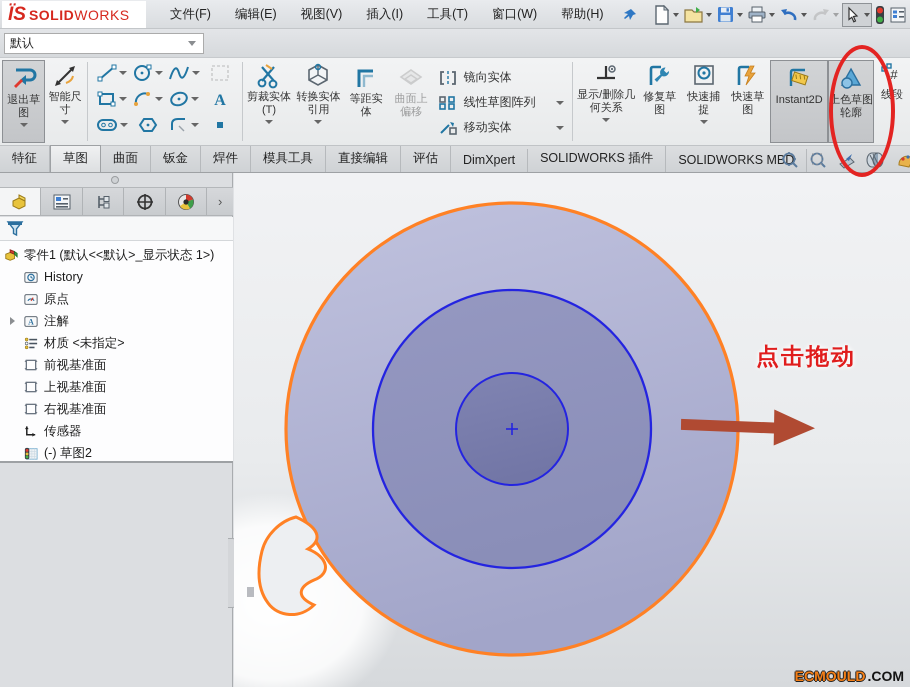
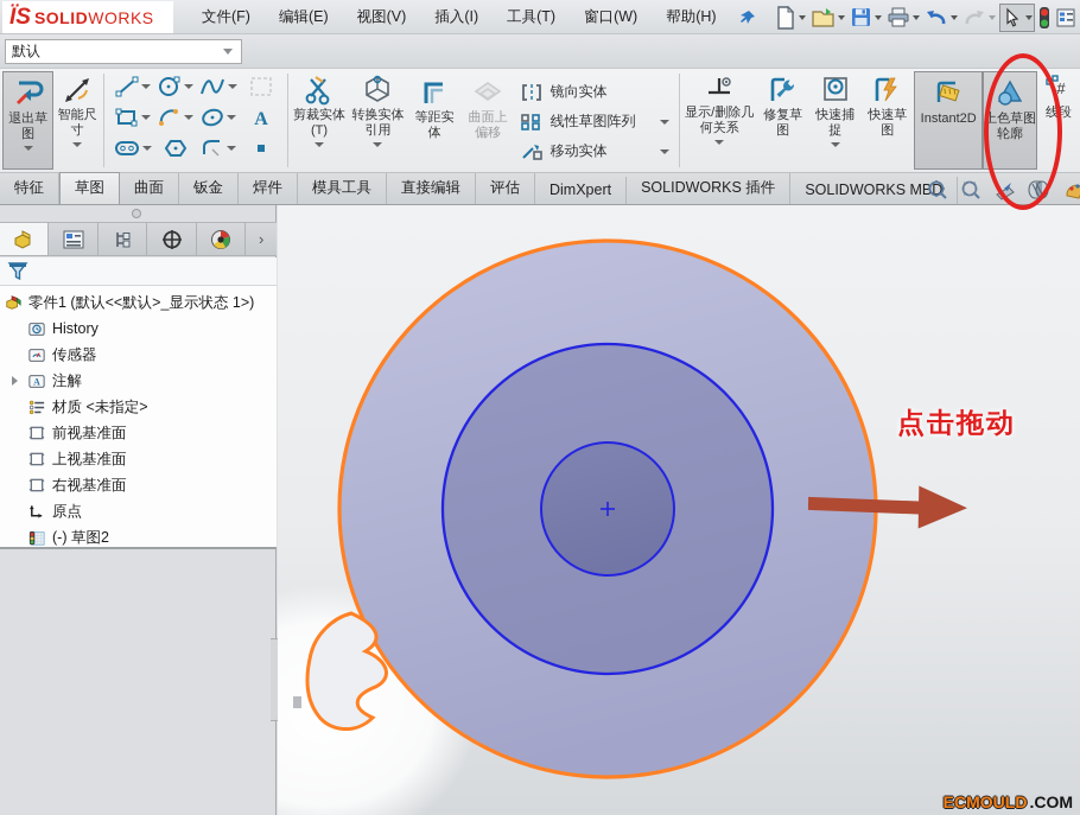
  ÏS
  SOLID
  WORKS
  文件(F)
  编辑(E)
  视图(V)
  插入(I)
  工具(T)
  窗口(W)
  帮助(H)
  默认
  退出草图
  智能尺寸
  A
  剪裁实体(T)
  转换实体引用
  等距实体
  曲面上偏移
  镜向实体
  线性草图阵列
  移动实体
  显示/删除几何关系
  修复草图
  快速捕捉
  快速草图
  Instant2D
  上色草图轮廓
  #
  线段
  特征
  草图
  曲面
  钣金
  焊件
  模具工具
  直接编辑
  评估
  DimXpert
  SOLIDWORKS 插件
  SOLIDWORKS MBD
  ›
  零件1 (默认<<默认>_显示状态 1>)
  History
- 原点
+ 传感器
  A
  注解
  材质 <未指定>
  前视基准面
  上视基准面
  右视基准面
- 传感器
+ 原点
  (-) 草图2
  点击拖动
  ECMOULD .COM
